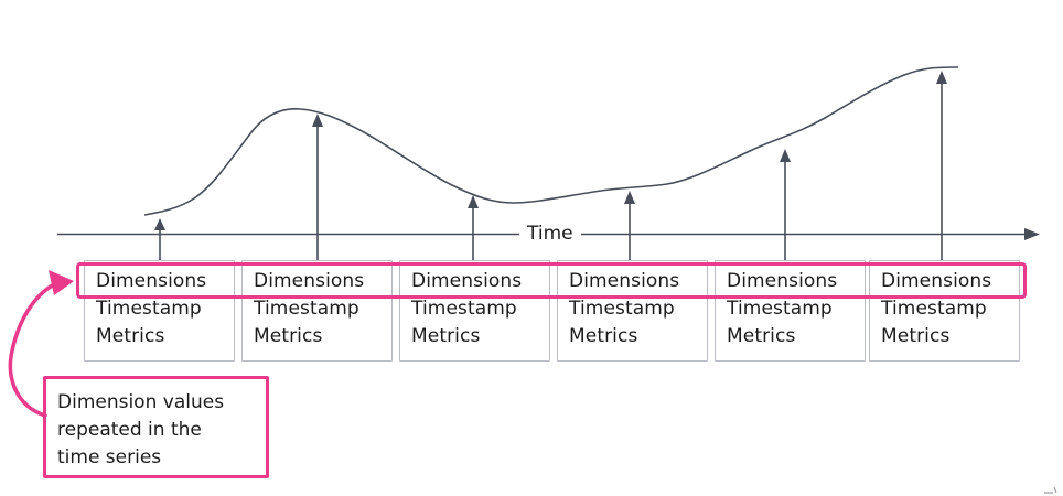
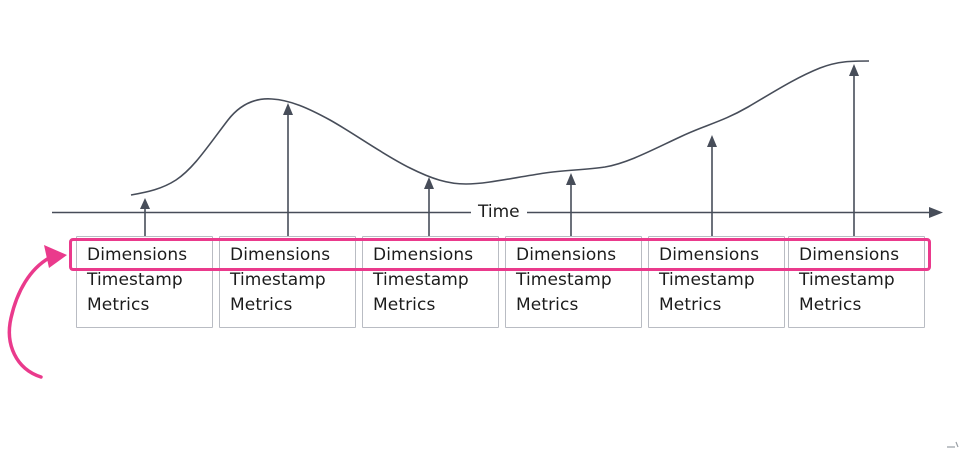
  Time
  Dimensions
  Timestamp
  Metrics
  Dimensions
  Timestamp
  Metrics
  Dimensions
  Timestamp
  Metrics
  Dimensions
  Timestamp
  Metrics
  Dimensions
  Timestamp
  Metrics
  Dimensions
  Timestamp
  Metrics
- Dimension values
- repeated in the
- time series
